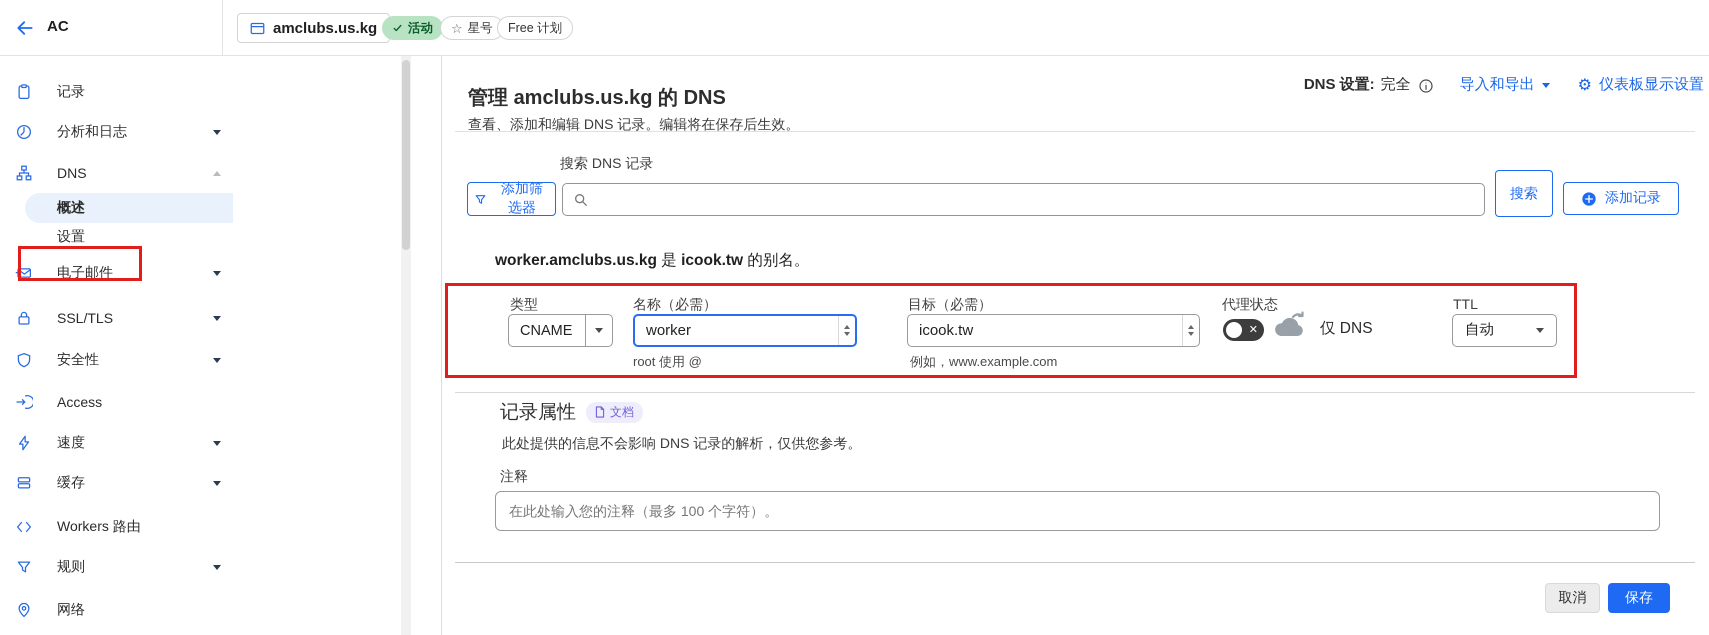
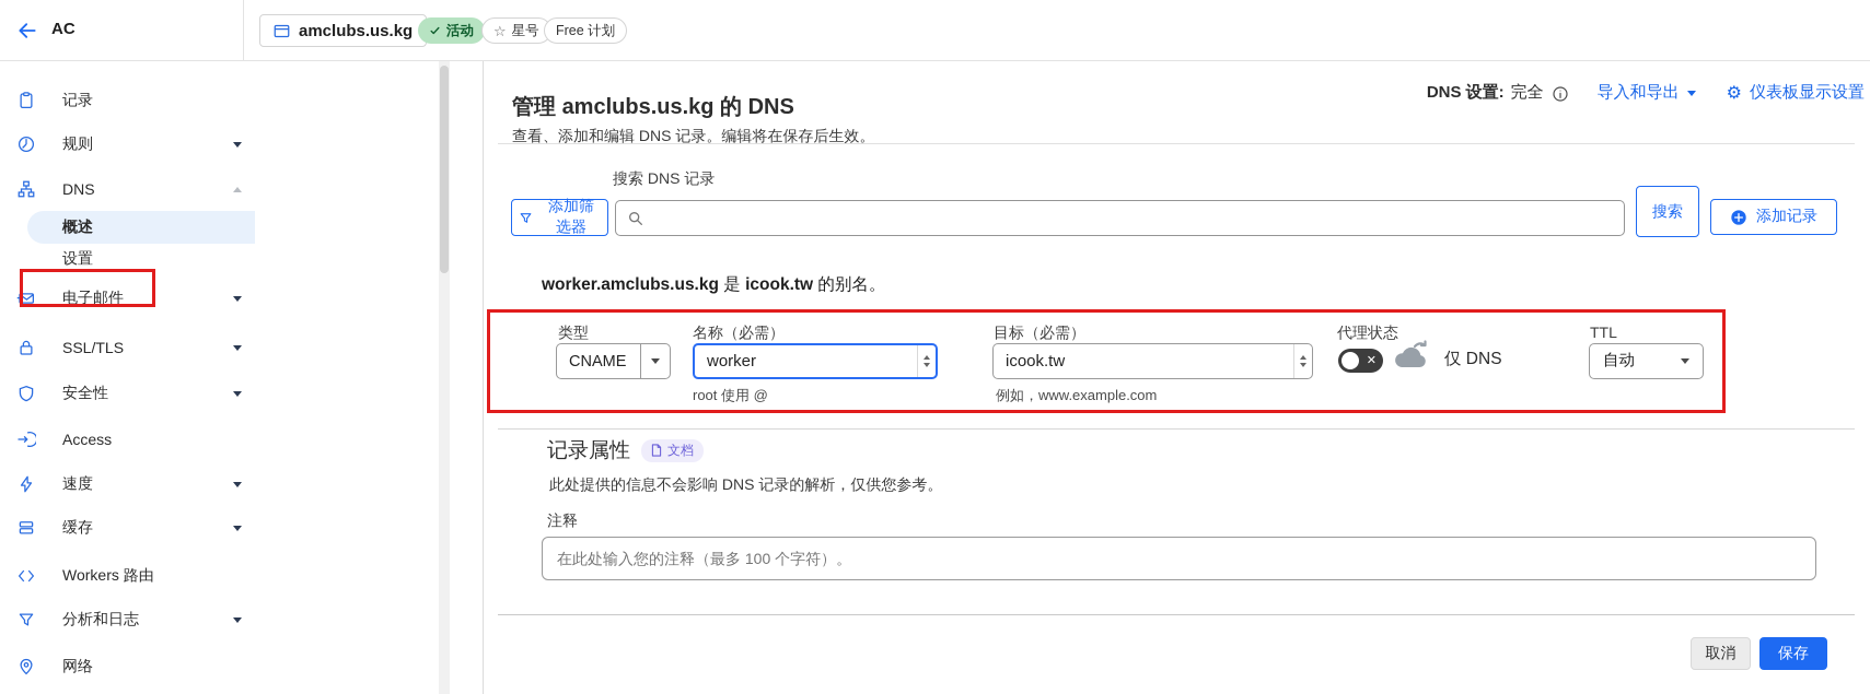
  AC
  amclubs.us.kg
  活动
  ☆
  星号
  Free 计划
  记录
- 分析和日志
+ 规则
  DNS
  概述
  设置
  电子邮件
  SSL/TLS
  安全性
  Access
  速度
  缓存
  Workers 路由
- 规则
+ 分析和日志
  网络
  管理 amclubs.us.kg 的 DNS
  DNS 设置:
  完全
  导入和导出
  ⚙
  仪表板显示设置
  查看、添加和编辑 DNS 记录。编辑将在保存后生效。
  搜索 DNS 记录
  添加筛选器
  搜索
  添加记录
  worker.amclubs.us.kg 是 icook.tw 的别名。
  类型
  CNAME
  名称（必需）
  worker
  root 使用 @
  目标（必需）
  icook.tw
  例如，www.example.com
  代理状态
  ✕
  仅 DNS
  TTL
  自动
  记录属性
  文档
  此处提供的信息不会影响 DNS 记录的解析，仅供您参考。
  注释
  在此处输入您的注释（最多 100 个字符）。
  取消
  保存
